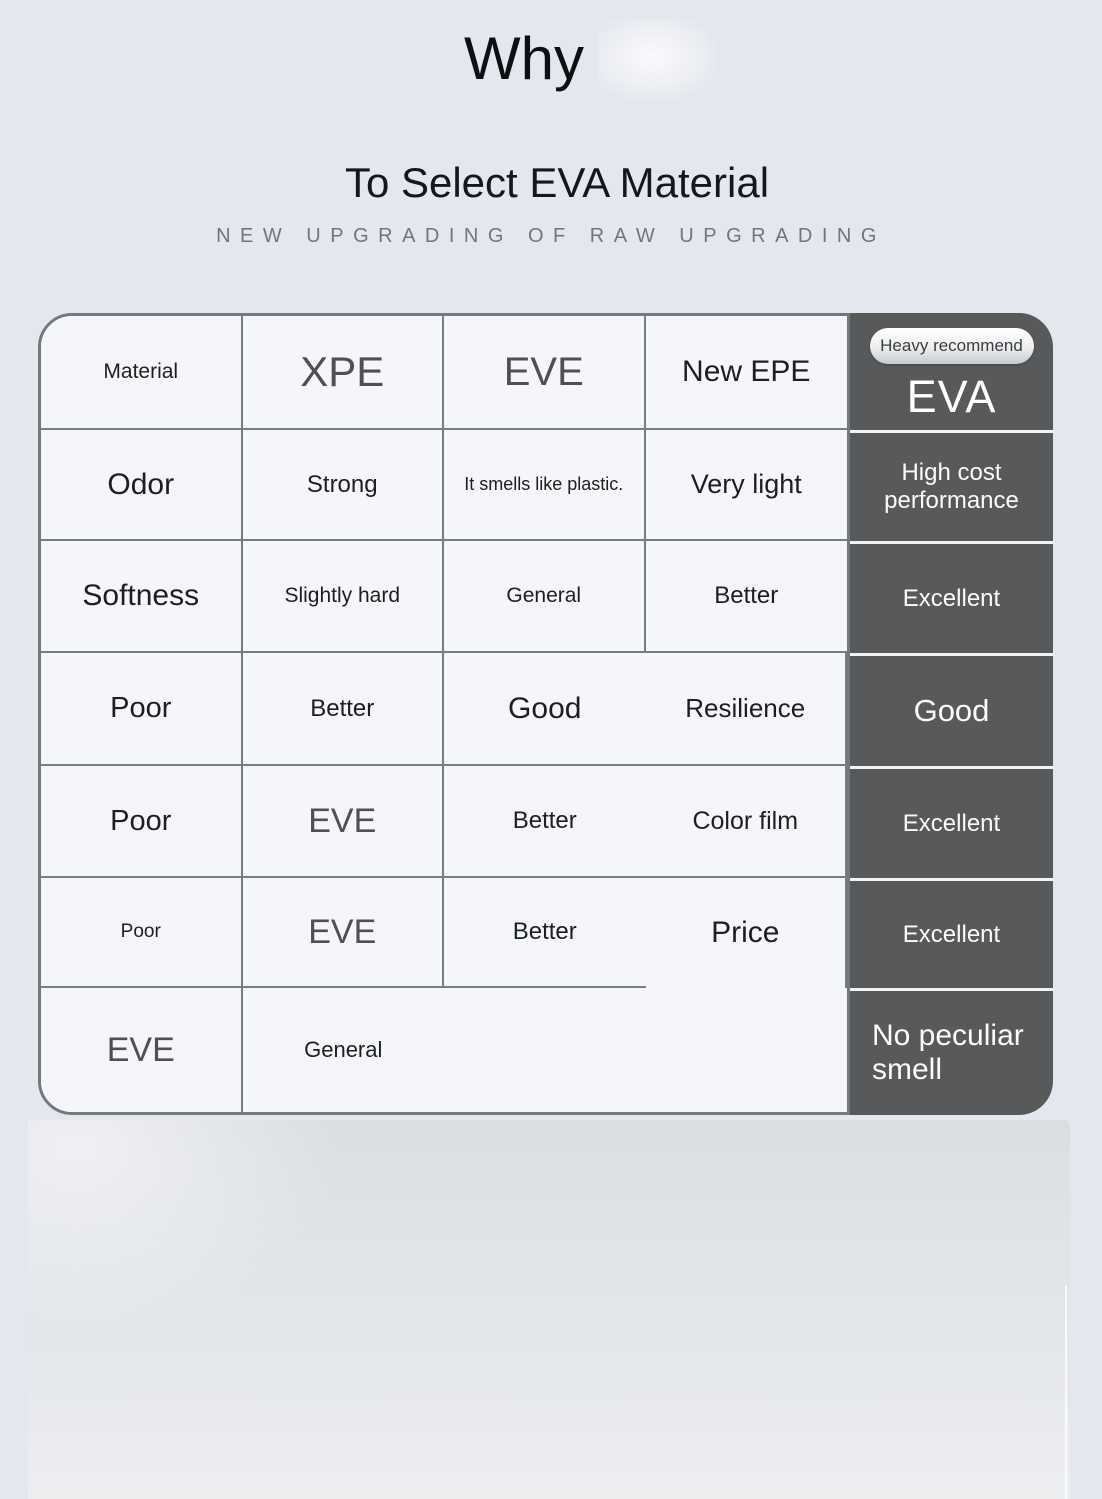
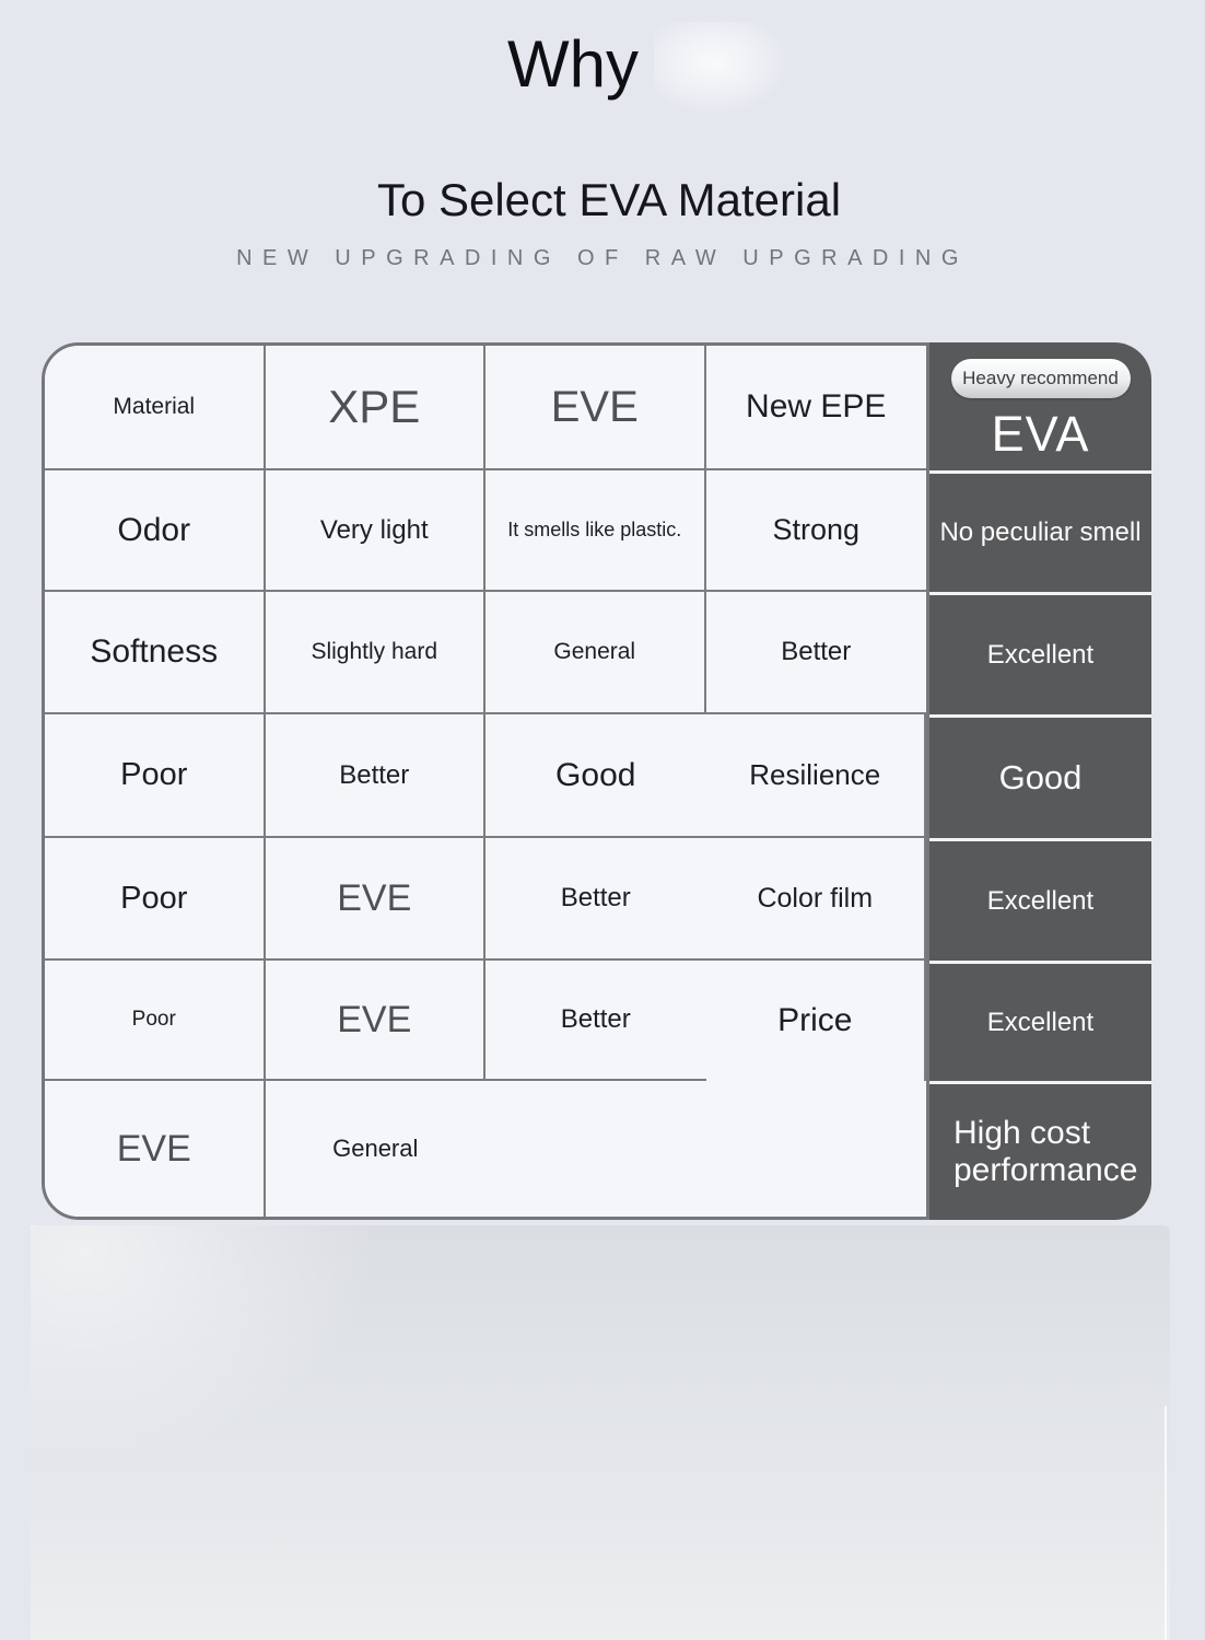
  Why
  To Select EVA Material
  NEW UPGRADING OF RAW UPGRADING
  Material
  XPE
  EVE
  New EPE
  Odor
- Strong
+ Very light
  It smells like plastic.
- Very light
+ Strong
  Softness
  Slightly hard
  General
  Better
  Poor
  Better
  Good
  Resilience
  Poor
  EVE
  Better
  Color film
  Poor
  EVE
  Better
  Price
  EVE
  General
  Heavy recommend
  EVA
- High cost performance
+ No peculiar smell
  Excellent
  Good
  Excellent
  Excellent
- No peculiar smell
+ High cost performance
